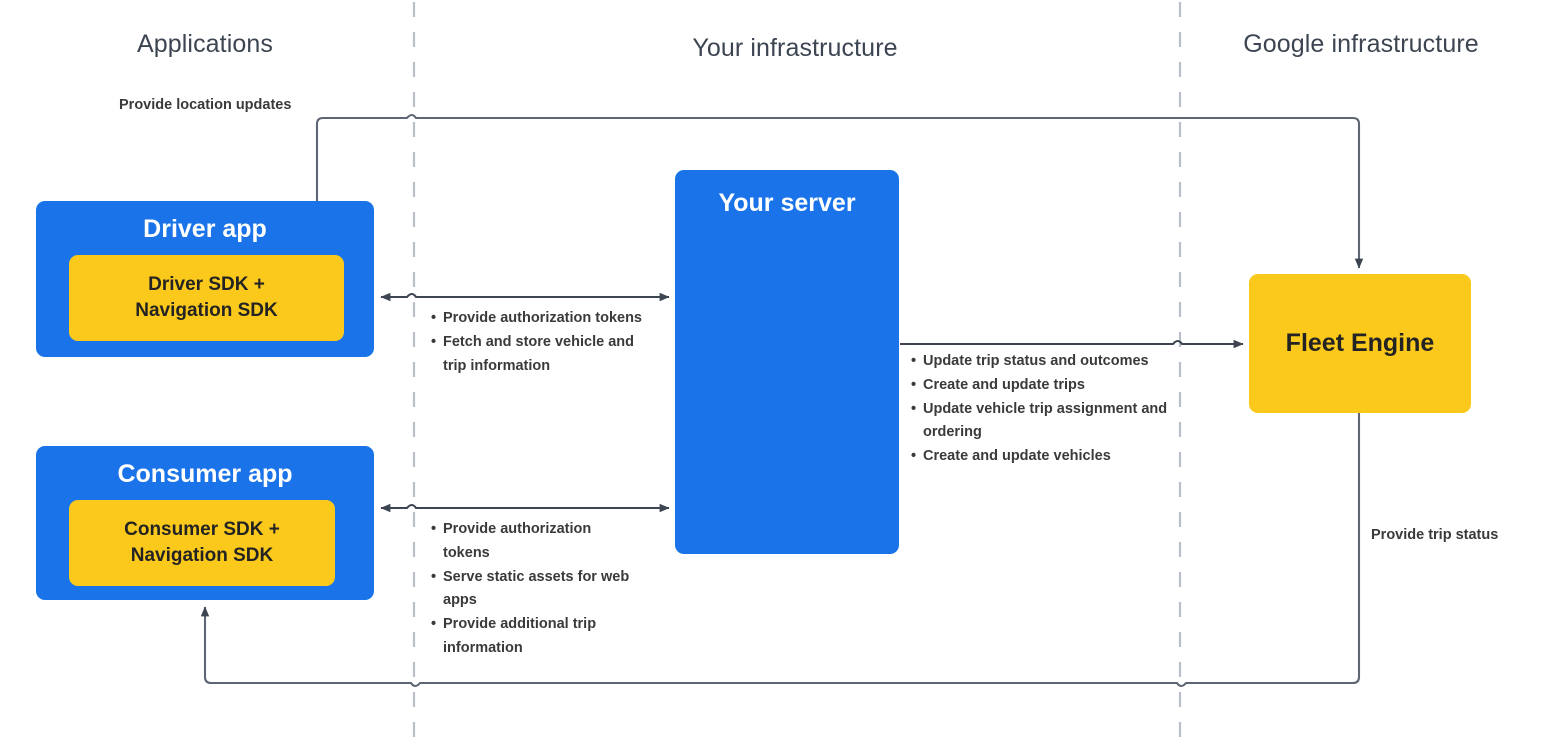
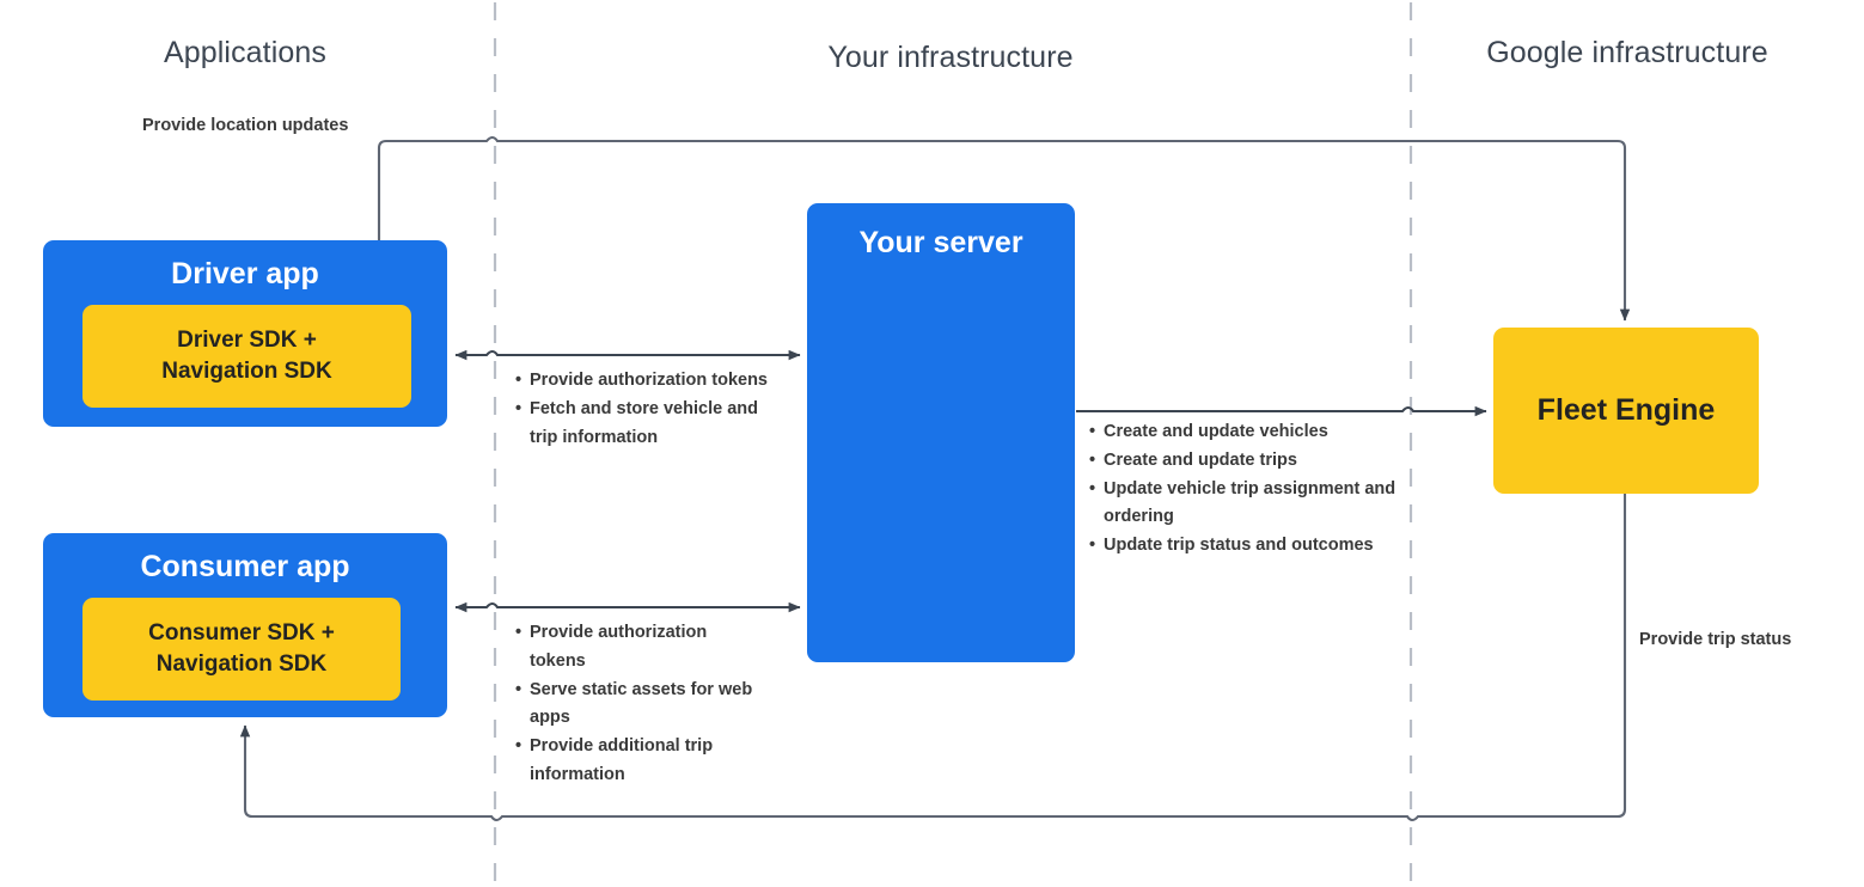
  Applications
  Your infrastructure
  Google infrastructure
  Driver app
  Driver SDK +
  Navigation SDK
  Consumer app
  Consumer SDK +
  Navigation SDK
  Your server
  Fleet Engine
  Provide location updates
  Provide trip status
  •
  Provide authorization tokens
  •
  Fetch and store vehicle and trip information
  •
  Provide authorization tokens
  •
  Serve static assets for web apps
  •
  Provide additional trip information
  •
- Update trip status and outcomes
+ Create and update vehicles
  •
  Create and update trips
  •
  Update vehicle trip assignment and ordering
  •
- Create and update vehicles
+ Update trip status and outcomes
